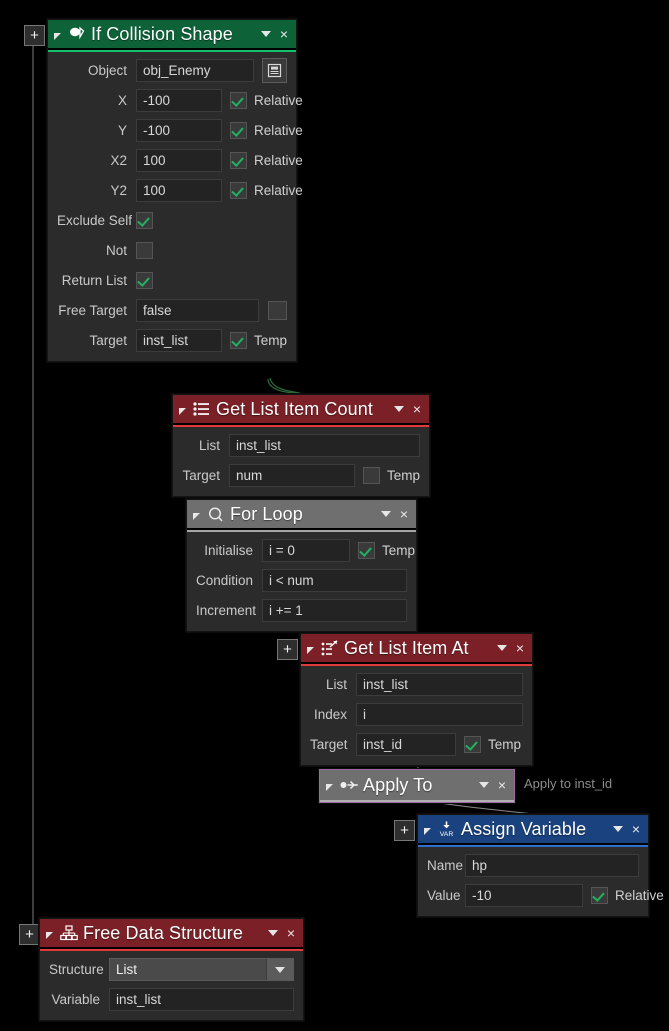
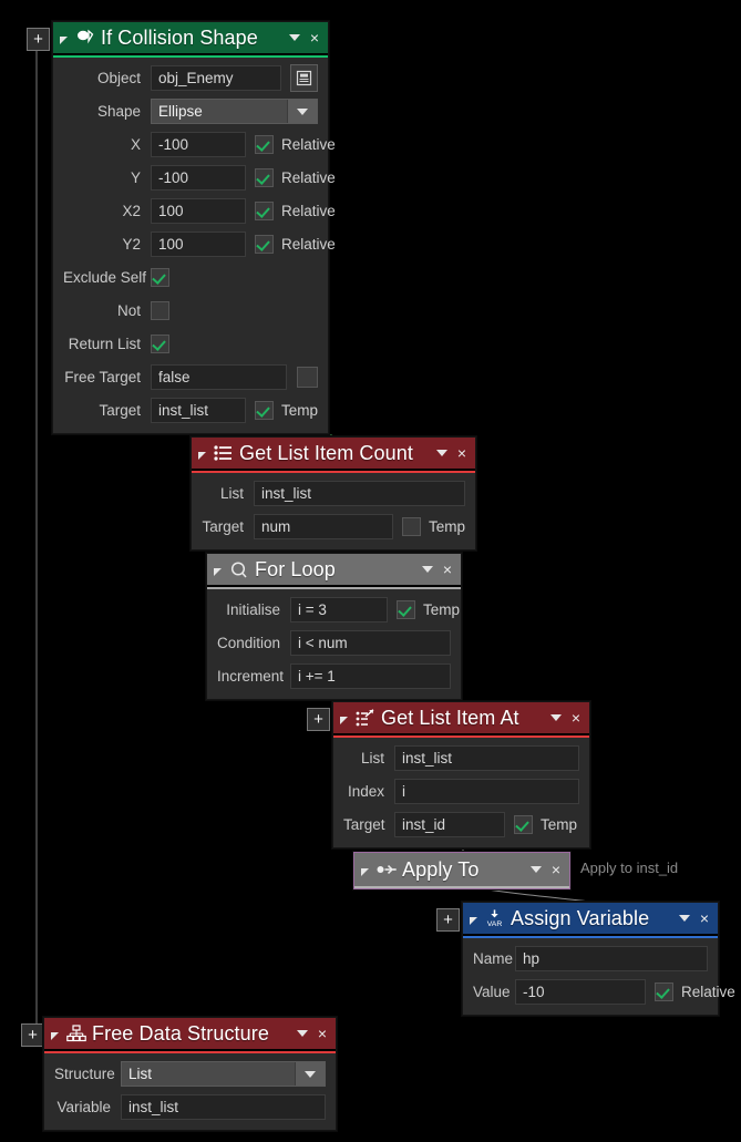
  +
  If Collision Shape
  ×
  Object
  obj_Enemy
+ Shape
+ Ellipse
  X
  -100
  Relative
  Y
  -100
  Relative
  X2
  100
  Relative
  Y2
  100
  Relative
  Exclude Self
  Not
  Return List
  Free Target
  false
  Target
  inst_list
  Temp
  Get List Item Count
  ×
  List
  inst_list
  Target
  num
  Temp
  For Loop
  ×
  Initialise
- i = 0
+ i = 3
  Temp
  Condition
  i < num
  Increment
  i += 1
  +
  Get List Item At
  ×
  List
  inst_list
  Index
  i
  Target
  inst_id
  Temp
  Apply To
  ×
  Apply to inst_id
  +
  Assign Variable
  ×
  Name
  hp
  Value
  -10
  Relative
  +
  Free Data Structure
  ×
  Structure
  List
  Variable
  inst_list
